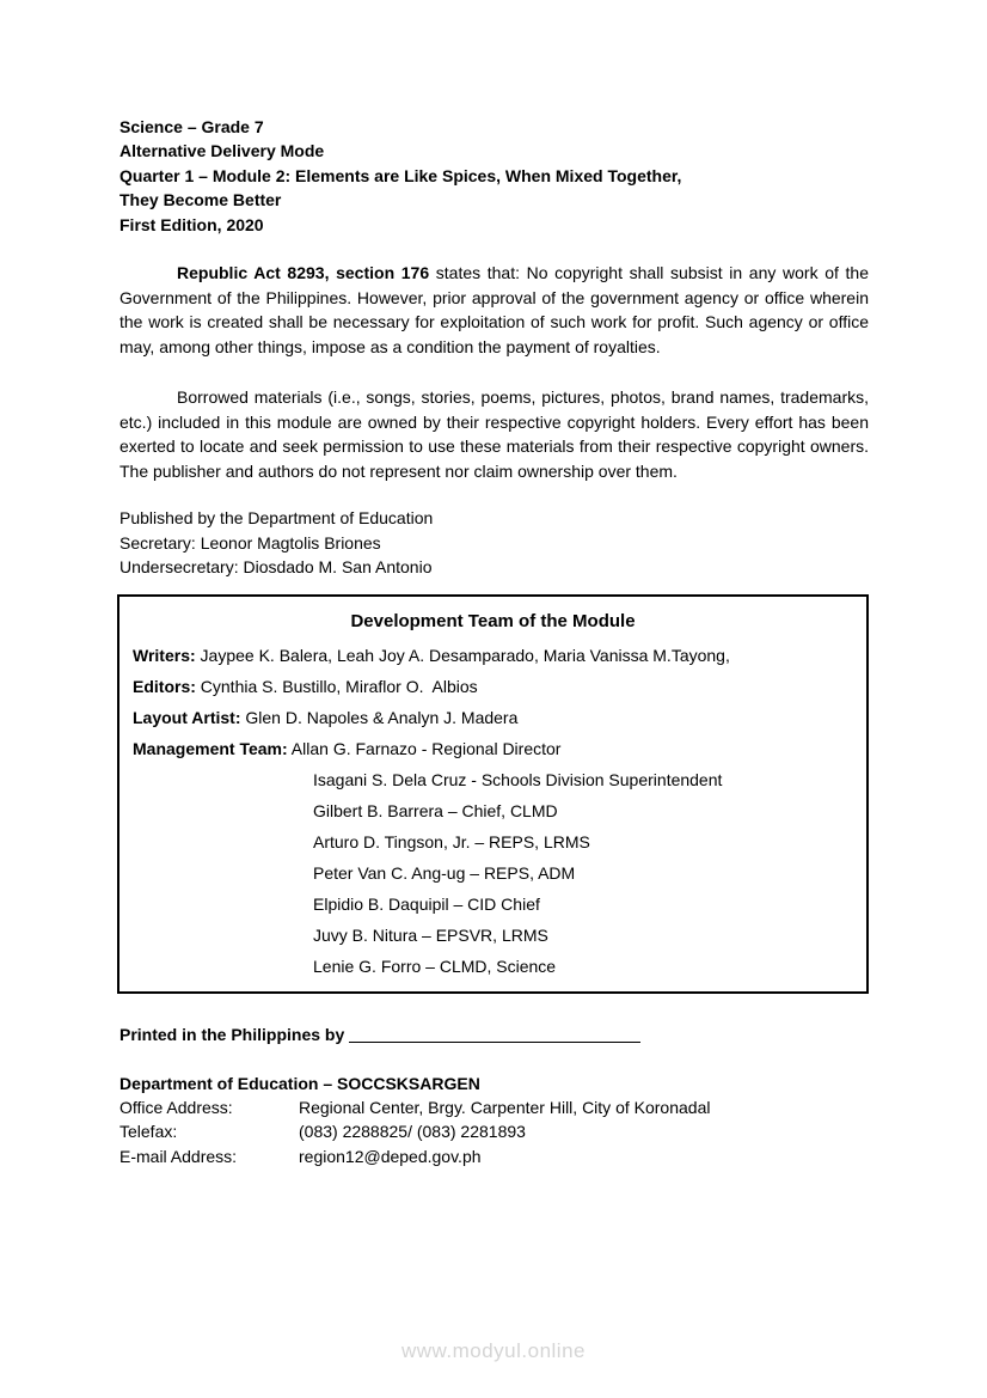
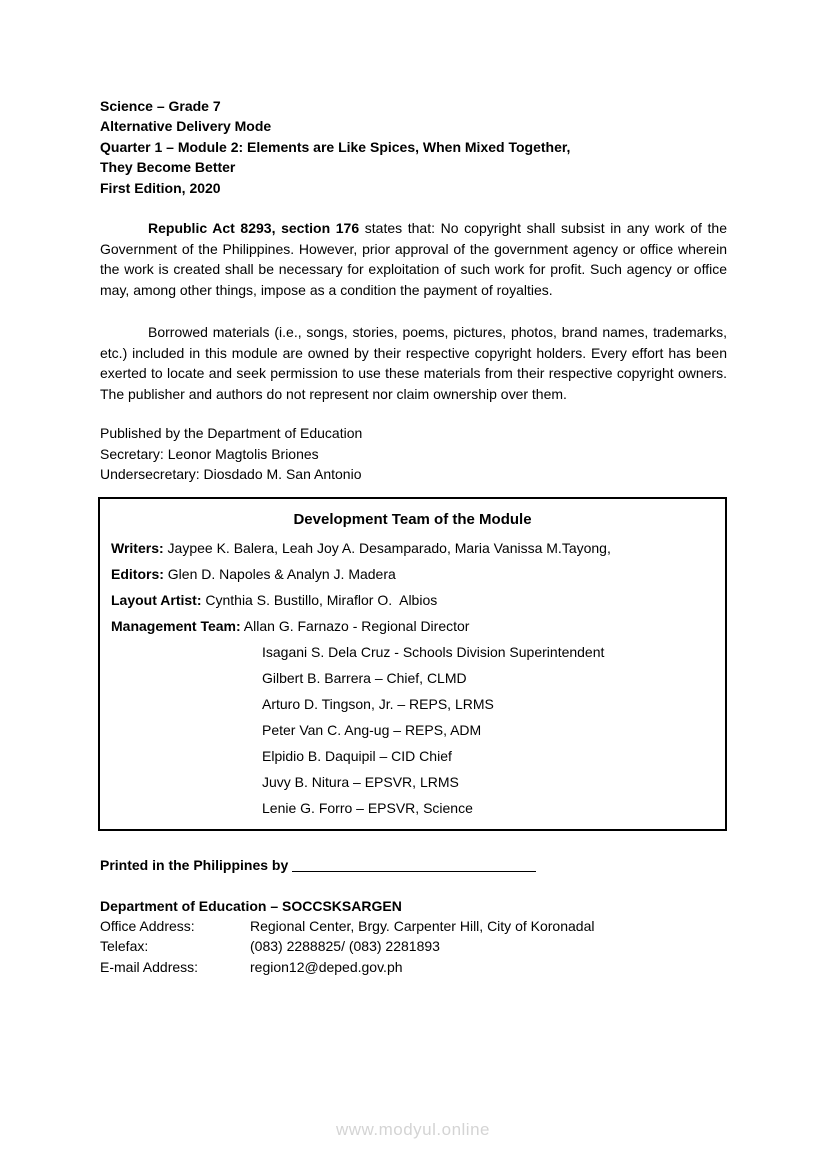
  Science – Grade 7
  Alternative Delivery Mode
  Quarter 1 – Module 2: Elements are Like Spices, When Mixed Together,
  They Become Better
  First Edition, 2020
  Republic Act 8293, section 176 states that: No copyright shall subsist in any work of the Government of the Philippines. However, prior approval of the government agency or office wherein the work is created shall be necessary for exploitation of such work for profit. Such agency or office may, among other things, impose as a condition the payment of royalties.
  Borrowed materials (i.e., songs, stories, poems, pictures, photos, brand names, trademarks, etc.) included in this module are owned by their respective copyright holders. Every effort has been exerted to locate and seek permission to use these materials from their respective copyright owners. The publisher and authors do not represent nor claim ownership over them.
  Published by the Department of Education
  Secretary: Leonor Magtolis Briones
  Undersecretary: Diosdado M. San Antonio
  Development Team of the Module
  Writers: Jaypee K. Balera, Leah Joy A. Desamparado, Maria Vanissa M.Tayong,
- Editors: Cynthia S. Bustillo, Miraflor O. Albios
+ Editors: Glen D. Napoles & Analyn J. Madera
- Layout Artist: Glen D. Napoles & Analyn J. Madera
+ Layout Artist: Cynthia S. Bustillo, Miraflor O. Albios
  Management Team: Allan G. Farnazo - Regional Director
  Isagani S. Dela Cruz - Schools Division Superintendent
  Gilbert B. Barrera – Chief, CLMD
  Arturo D. Tingson, Jr. – REPS, LRMS
  Peter Van C. Ang-ug – REPS, ADM
  Elpidio B. Daquipil – CID Chief
  Juvy B. Nitura – EPSVR, LRMS
- Lenie G. Forro – CLMD, Science
+ Lenie G. Forro – EPSVR, Science
  Printed in the Philippines by
  Department of Education – SOCCSKSARGEN
  Office Address: Regional Center, Brgy. Carpenter Hill, City of Koronadal
  Telefax: (083) 2288825/ (083) 2281893
  E-mail Address: region12@deped.gov.ph
  www.modyul.online
